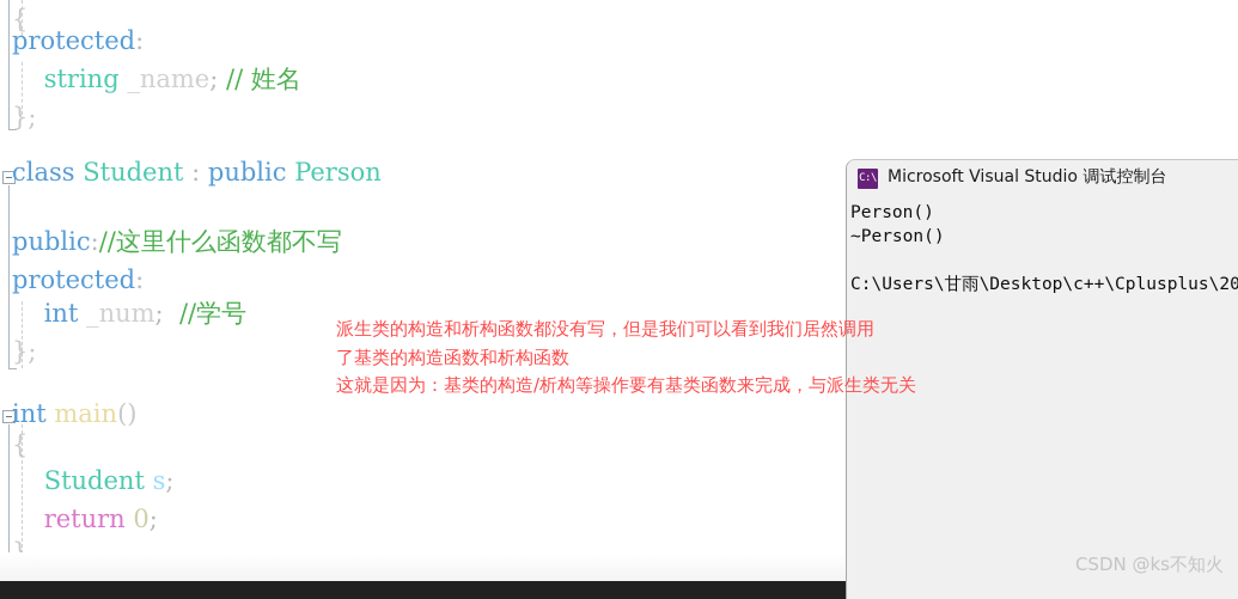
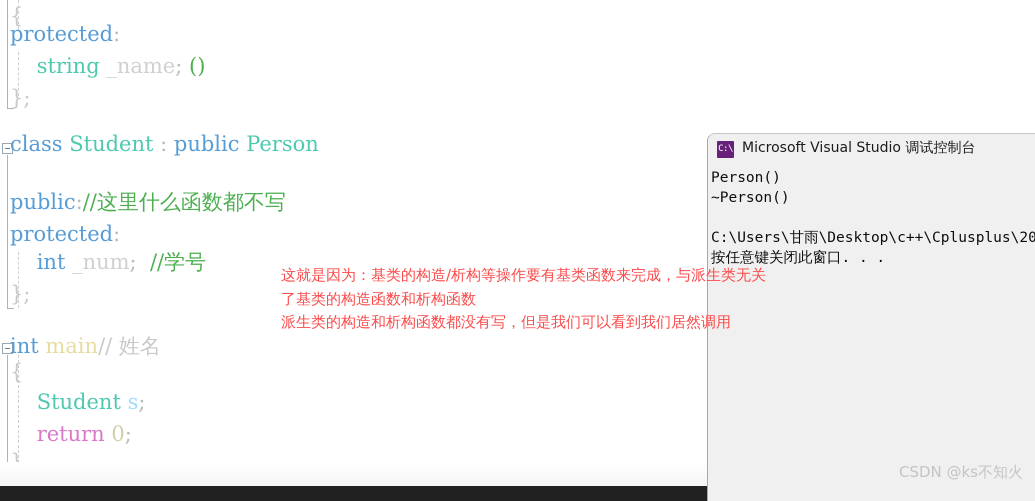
  protected:
- string _name; // 姓名
+ string _name; ()
  };
  class Student : public Person
  {
  public://这里什么函数都不写
  protected:
  int _num; //学号
  };
- int main()
+ int main// 姓名
  {
  Student s;
  return 0;
  C:\
  Microsoft Visual Studio 调试控制台
  Person()
  ~Person()
  C:\Users\甘雨\Desktop\c++\Cplusplus\20
+ 按任意键关闭此窗口. . .
- 派生类的构造和析构函数都没有写，但是我们可以看到我们居然调用
+ 这就是因为：基类的构造/析构等操作要有基类函数来完成，与派生类无关
  了基类的构造函数和析构函数
- 这就是因为：基类的构造/析构等操作要有基类函数来完成，与派生类无关
+ 派生类的构造和析构函数都没有写，但是我们可以看到我们居然调用
  CSDN @ks不知火
